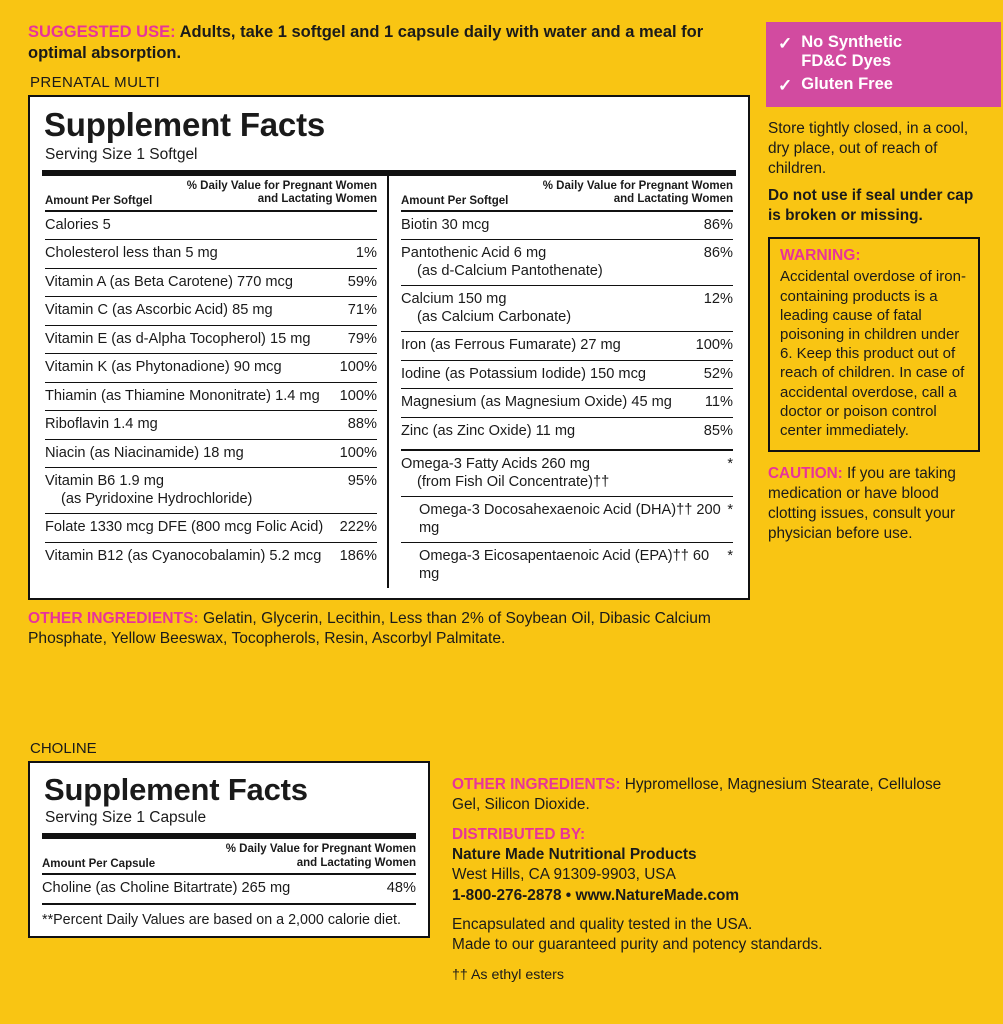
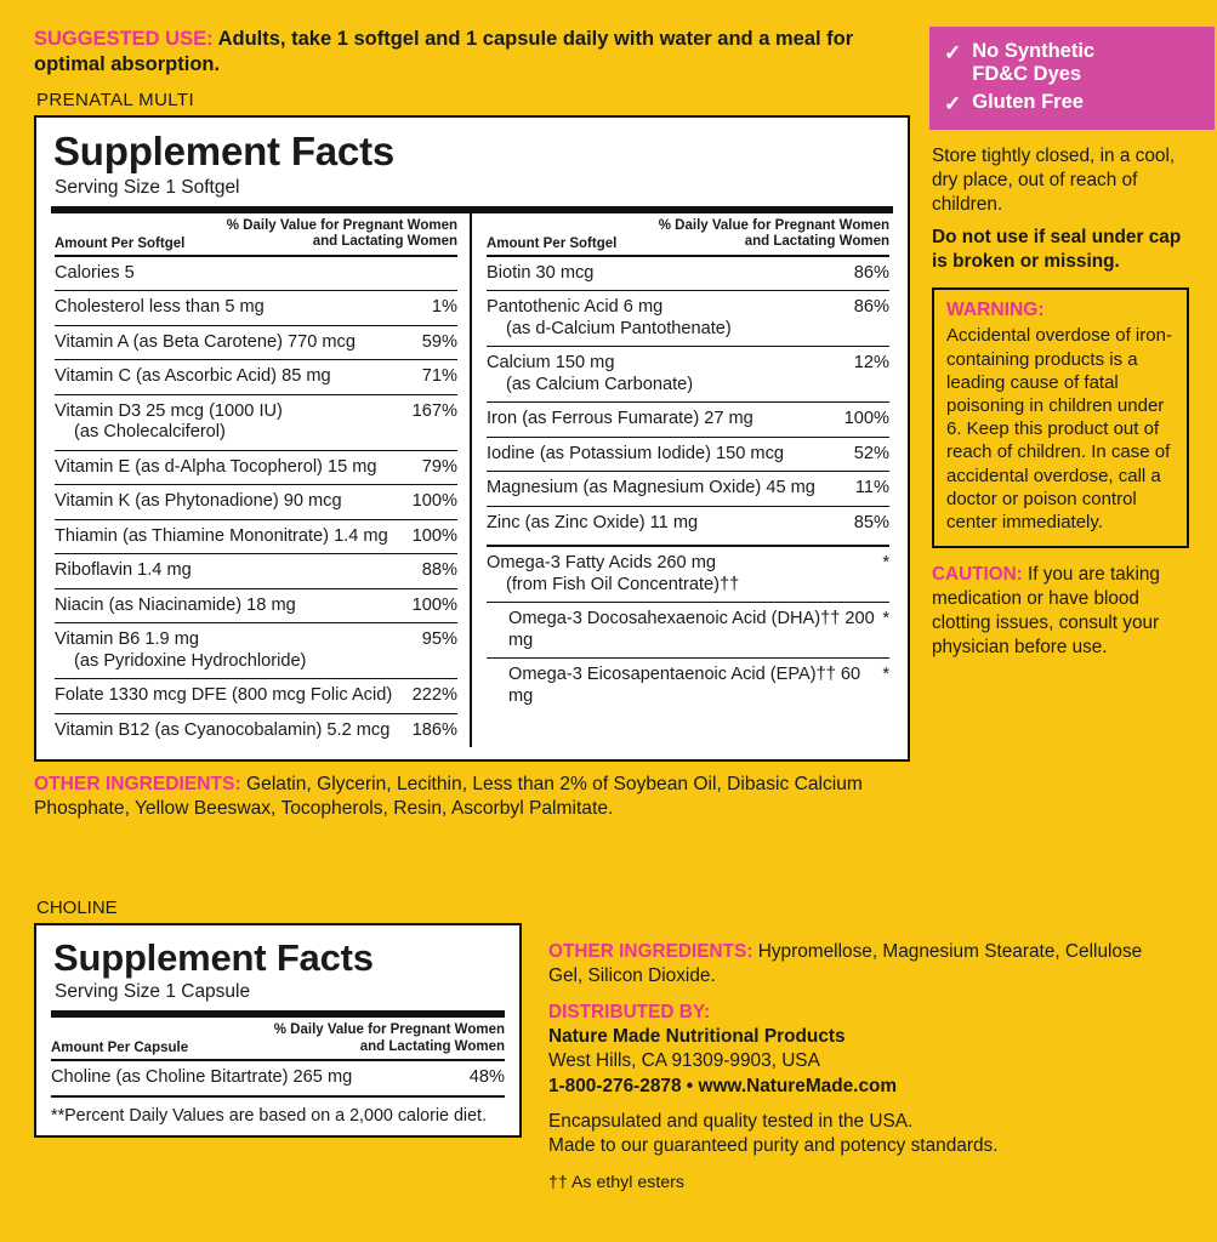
  SUGGESTED USE: Adults, take 1 softgel and 1 capsule daily with water and a meal for optimal absorption.
  PRENATAL MULTI
  Supplement Facts
  Serving Size 1 Softgel
  Amount Per Softgel
  % Daily Value for Pregnant Women
  and Lactating Women
  Calories 5
  Cholesterol less than 5 mg	1%
  Vitamin A (as Beta Carotene) 770 mcg	59%
  Vitamin C (as Ascorbic Acid) 85 mg	71%
+ Vitamin D3 25 mcg (1000 IU)(as Cholecalciferol)	167%
  Vitamin E (as d-Alpha Tocopherol) 15 mg	79%
  Vitamin K (as Phytonadione) 90 mcg	100%
  Thiamin (as Thiamine Mononitrate) 1.4 mg	100%
  Riboflavin 1.4 mg	88%
  Niacin (as Niacinamide) 18 mg	100%
  Vitamin B6 1.9 mg(as Pyridoxine Hydrochloride)	95%
  Folate 1330 mcg DFE (800 mcg Folic Acid)	222%
  Vitamin B12 (as Cyanocobalamin) 5.2 mcg	186%
  Amount Per Softgel
  % Daily Value for Pregnant Women
  and Lactating Women
  Biotin 30 mcg	86%
  Pantothenic Acid 6 mg(as d-Calcium Pantothenate)	86%
  Calcium 150 mg(as Calcium Carbonate)	12%
  Iron (as Ferrous Fumarate) 27 mg	100%
  Iodine (as Potassium Iodide) 150 mcg	52%
  Magnesium (as Magnesium Oxide) 45 mg	11%
  Zinc (as Zinc Oxide) 11 mg	85%
  Omega-3 Fatty Acids 260 mg(from Fish Oil Concentrate)††	*
  Omega-3 Docosahexaenoic Acid (DHA)†† 200 mg	*
  Omega-3 Eicosapentaenoic Acid (EPA)†† 60 mg	*
  OTHER INGREDIENTS: Gelatin, Glycerin, Lecithin, Less than 2% of Soybean Oil, Dibasic Calcium Phosphate, Yellow Beeswax, Tocopherols, Resin, Ascorbyl Palmitate.
  CHOLINE
  Supplement Facts
  Serving Size 1 Capsule
  Amount Per Capsule
  % Daily Value for Pregnant Women
  and Lactating Women
  Choline (as Choline Bitartrate) 265 mg	48%
  **Percent Daily Values are based on a 2,000 calorie diet.
  OTHER INGREDIENTS: Hypromellose, Magnesium Stearate, Cellulose Gel, Silicon Dioxide.
  DISTRIBUTED BY:
  Nature Made Nutritional Products
  West Hills, CA 91309-9903, USA
  1-800-276-2878 • www.NatureMade.com
  Encapsulated and quality tested in the USA.
  Made to our guaranteed purity and potency standards.
  †† As ethyl esters
  ✓
  No Synthetic
  FD&C Dyes
  ✓
  Gluten Free
  Store tightly closed, in a cool, dry place, out of reach of children.
  Do not use if seal under cap is broken or missing.
  WARNING:
  Accidental overdose of iron-containing products is a leading cause of fatal poisoning in children under 6. Keep this product out of reach of children. In case of accidental overdose, call a doctor or poison control center immediately.
  CAUTION: If you are taking medication or have blood clotting issues, consult your physician before use.
